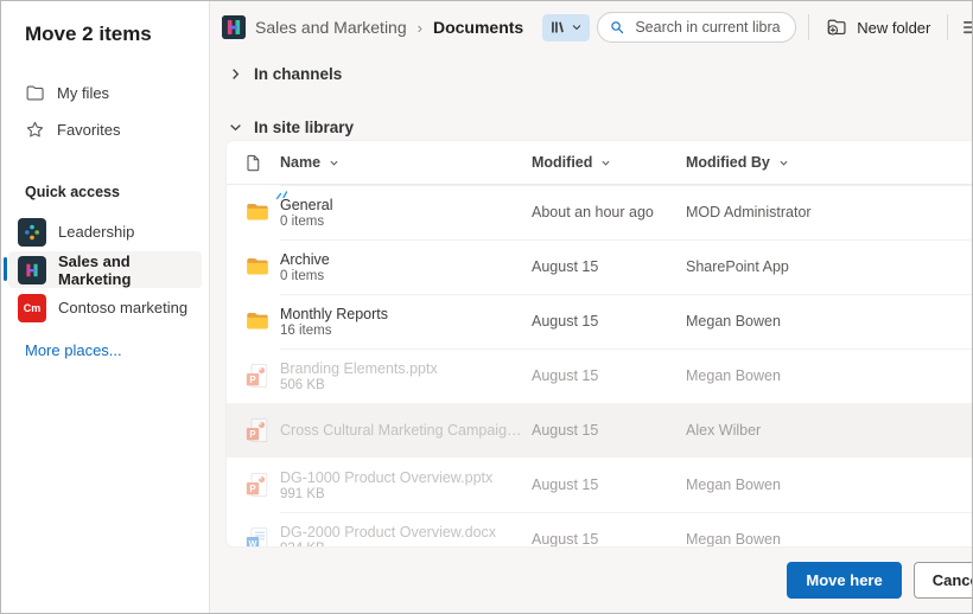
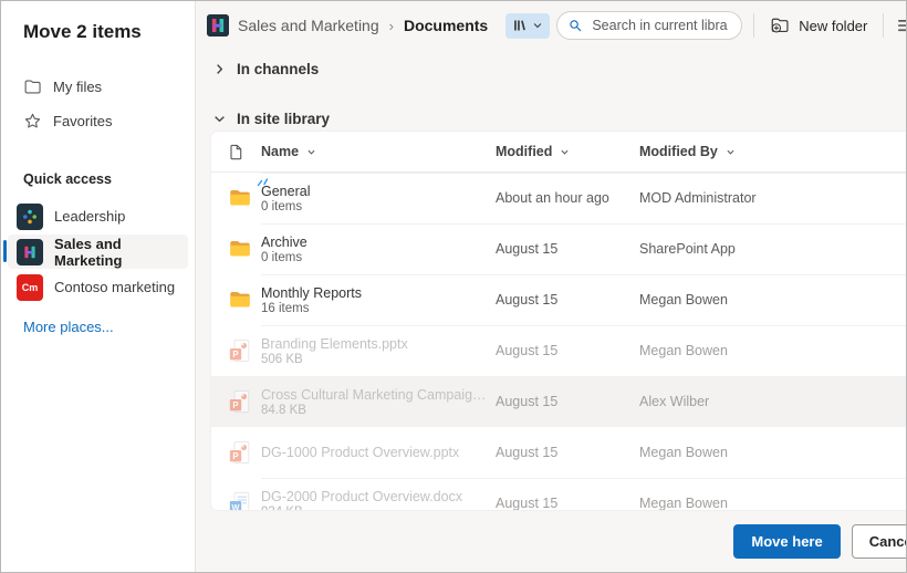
  Move 2 items
  My files
  Favorites
  Quick access
  Leadership
  Sales and Marketing
  Cm
  Contoso marketing
  More places...
  Sales and Marketing
  ›
  Documents
  Search in current libra
  New folder
  In channels
  In site library
  Name
  Modified
  Modified By
  General
  0 items
  About an hour ago
  MOD Administrator
  Archive
  0 items
  August 15
  SharePoint App
  Monthly Reports
  16 items
  August 15
  Megan Bowen
  P
  Branding Elements.pptx
  506 KB
  August 15
  Megan Bowen
  P
  Cross Cultural Marketing Campaigns.
+ 84.8 KB
  August 15
  Alex Wilber
  P
  DG-1000 Product Overview.pptx
- 991 KB
  August 15
  Megan Bowen
  W
  DG-2000 Product Overview.docx
  August 15
  Megan Bowen
  Move here
